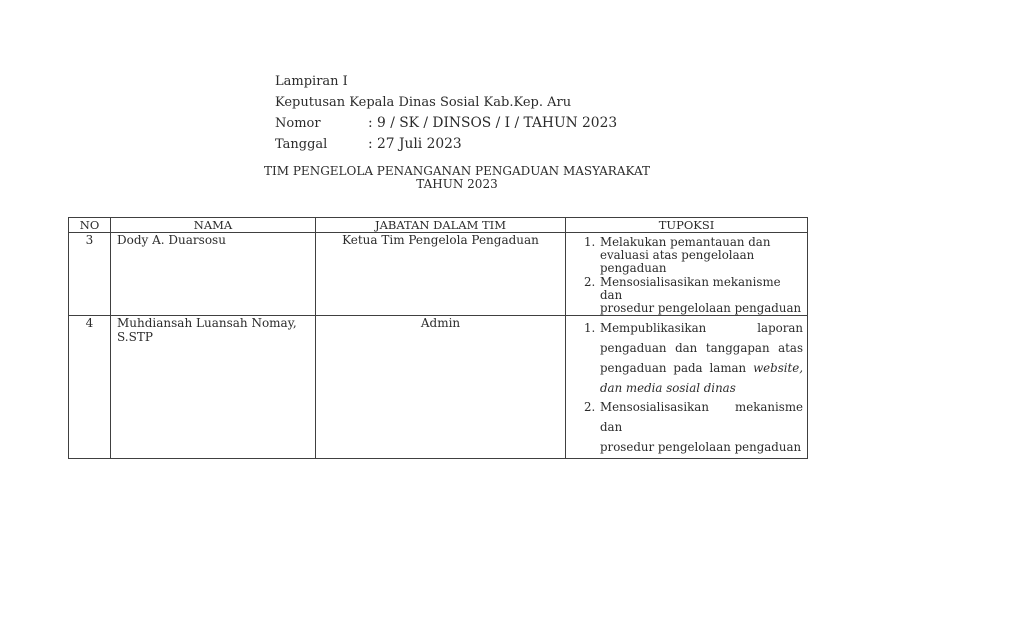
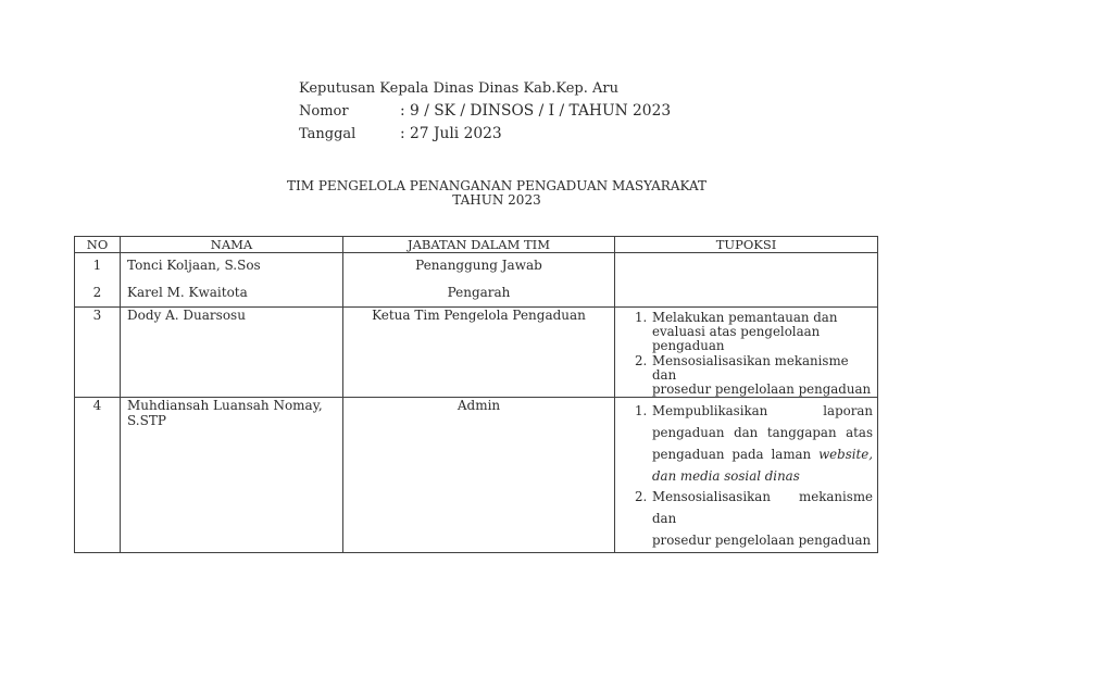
- Lampiran I
- Keputusan Kepala Dinas Sosial Kab.Kep. Aru
+ Keputusan Kepala Dinas Dinas Kab.Kep. Aru
  Nomor
  : 9 / SK / DINSOS / I / TAHUN 2023
  Tanggal
  : 27 Juli 2023
  TIM PENGELOLA PENANGANAN PENGADUAN MASYARAKAT
  TAHUN 2023
  NO	NAMA	JABATAN DALAM TIM	TUPOKSI
+ 1 2	Tonci Koljaan, S.Sos Karel M. Kwaitota	Penanggung Jawab Pengarah
  3	Dody A. Duarsosu	Ketua Tim Pengelola Pengaduan	1. Melakukan pemantauan dan evaluasi atas pengelolaan pengaduan 2. Mensosialisasikan mekanisme dan prosedur pengelolaan pengaduan
  4	Muhdiansah Luansah Nomay, S.STP	Admin	1. Mempublikasikan laporan pengaduan dan tanggapan atas pengaduan pada laman website, dan media sosial dinas 2. Mensosialisasikan mekanisme dan prosedur pengelolaan pengaduan
